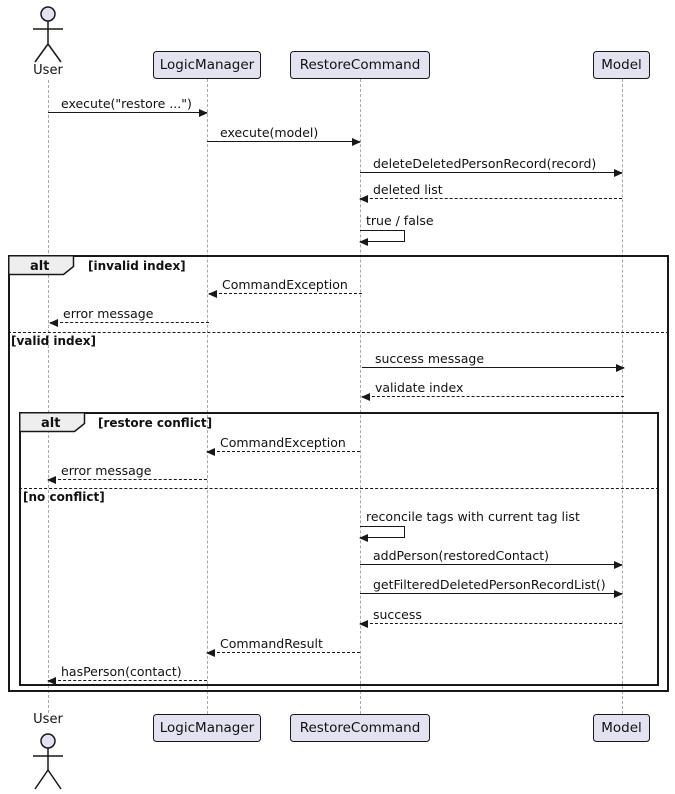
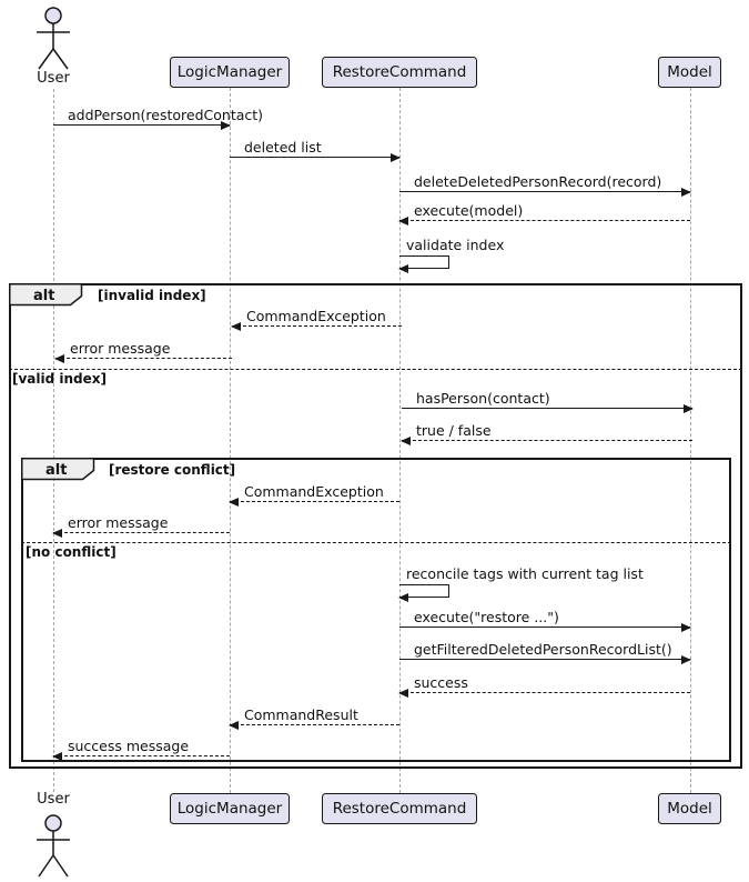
  User
  LogicManager
  RestoreCommand
  Model
- execute("restore ...")
+ addPerson(restoredContact)
- execute(model)
+ deleted list
  deleteDeletedPersonRecord(record)
- deleted list
+ execute(model)
- true / false
+ validate index
  alt
  [invalid index]
  CommandException
  error message
  [valid index]
- success message
+ hasPerson(contact)
- validate index
+ true / false
  alt
  [restore conflict]
  CommandException
  error message
  [no conflict]
  reconcile tags with current tag list
- addPerson(restoredContact)
+ execute("restore ...")
  getFilteredDeletedPersonRecordList()
  success
  CommandResult
- hasPerson(contact)
+ success message
  LogicManager
  RestoreCommand
  Model
  User
